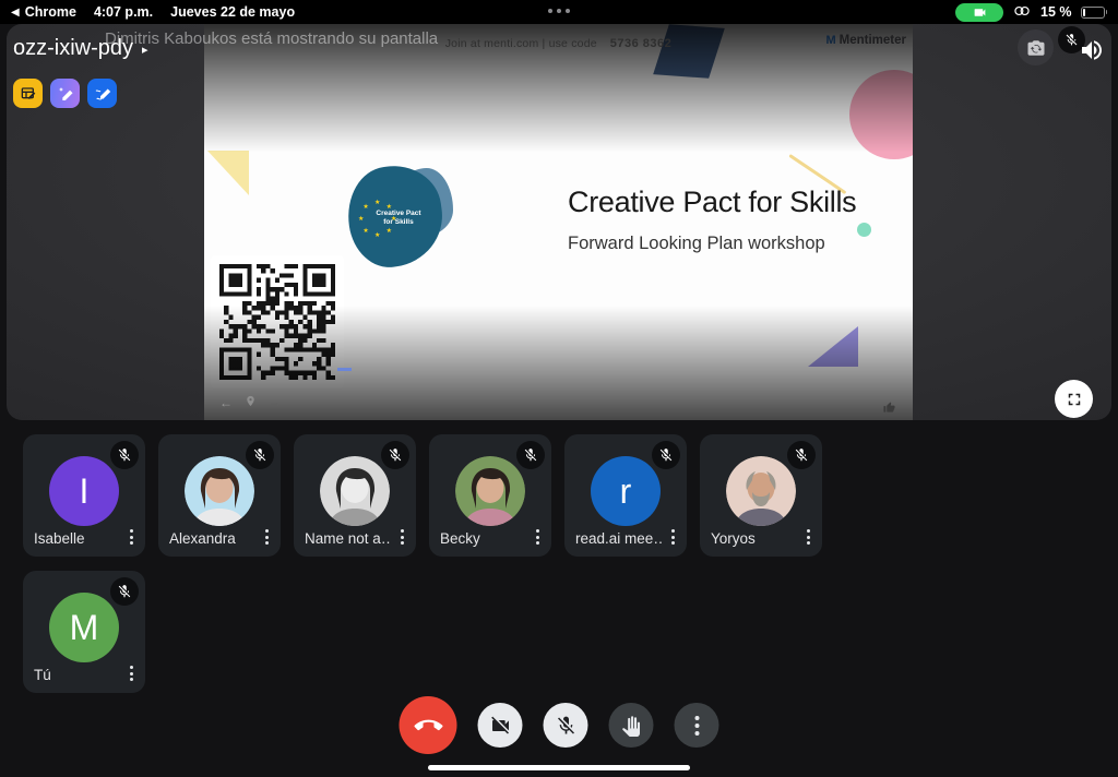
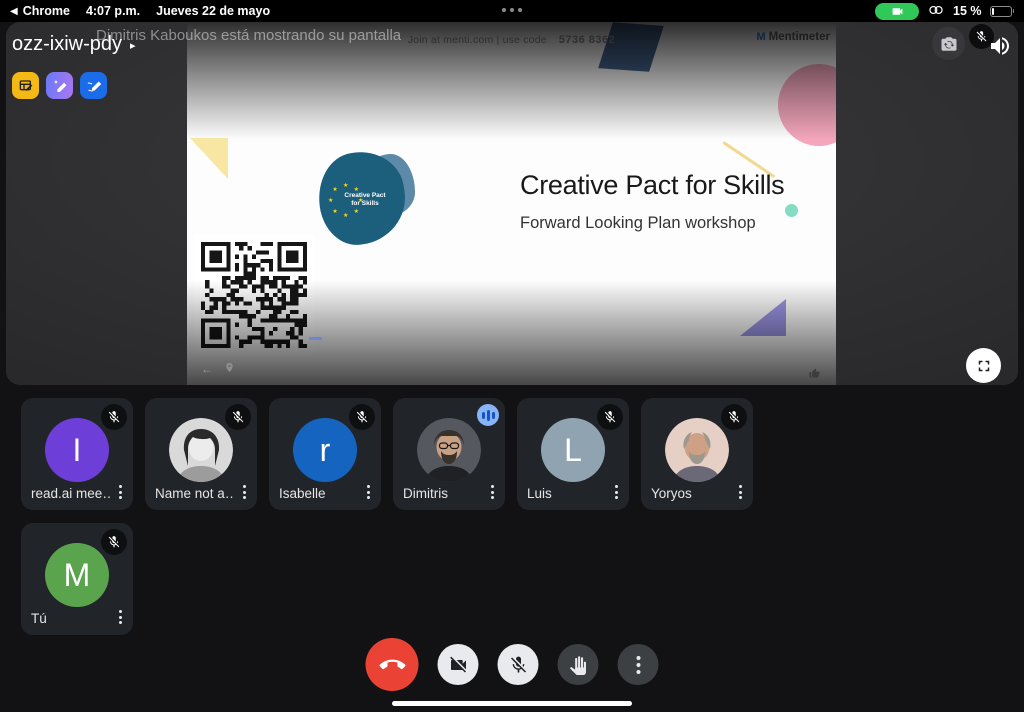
  ◀
  Chrome
  4:07 p.m.
  Jueves 22 de mayo
  15 %
  Join at menti.com | use code 5736 8362
  M
  Mentimeter
  Creative Pact for Skills
  Forward Looking Plan workshop
  ←
  →
  Dimitris Kaboukos está mostrando su pantalla
  ozz-ixiw-pdy
  ▸
  I
- Isabelle
+ read.ai mee…
- Alexandra
  Name not a…
- Becky
  r
- read.ai mee…
+ Isabelle
+ Dimitris
+ L
+ Luis
  Yoryos
  M
  Tú
